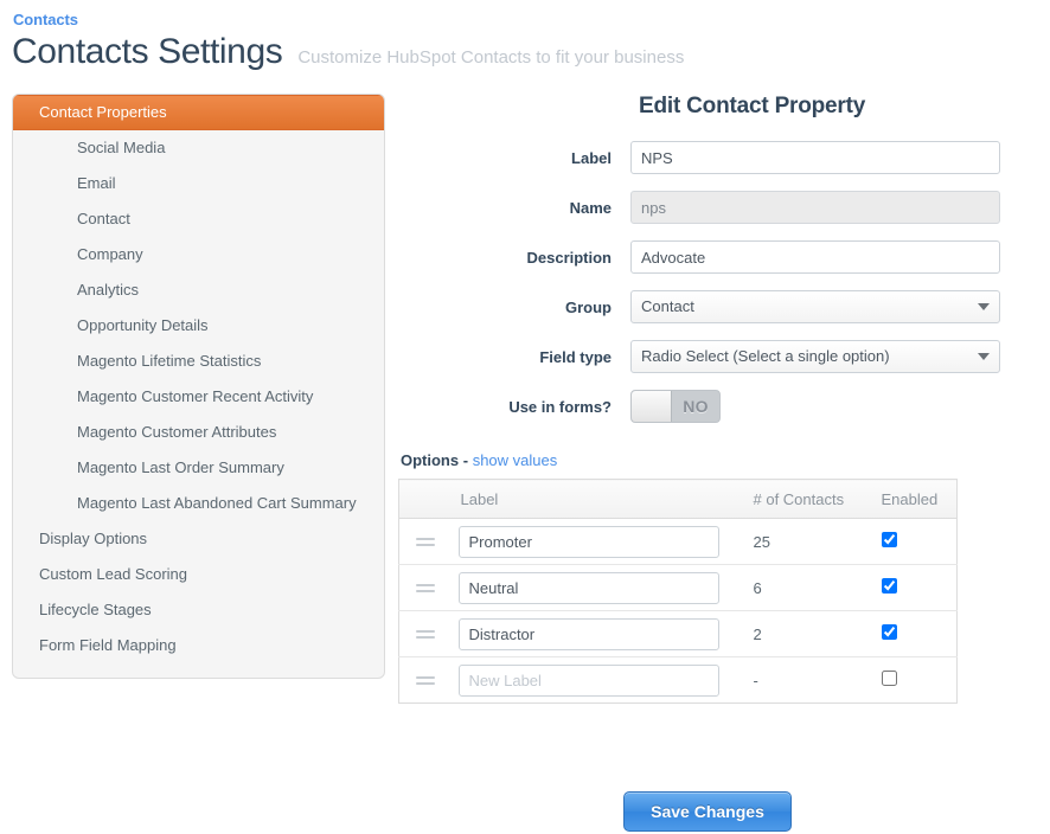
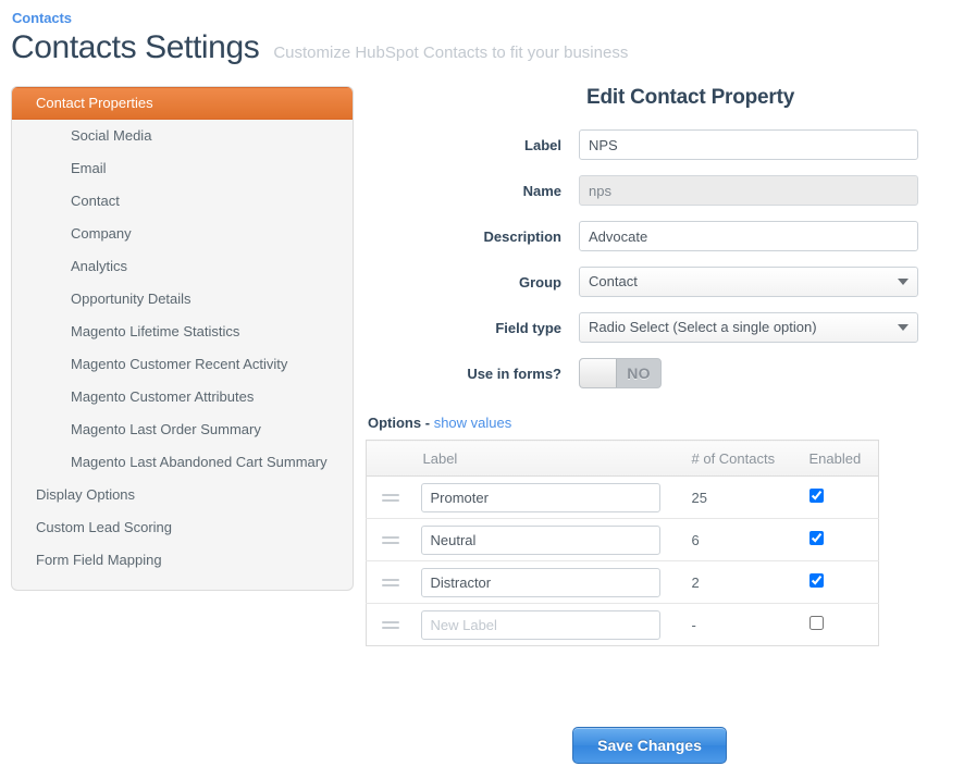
  Contacts
  Contacts Settings
  Customize HubSpot Contacts to fit your business
  Contact Properties
  Social Media
  Email
  Contact
  Company
  Analytics
  Opportunity Details
  Magento Lifetime Statistics
  Magento Customer Recent Activity
  Magento Customer Attributes
  Magento Last Order Summary
  Magento Last Abandoned Cart Summary
  Display Options
  Custom Lead Scoring
- Lifecycle Stages
  Form Field Mapping
  Edit Contact Property
  Label
  NPS
  Name
  nps
  Description
  Advocate
  Group
  Contact
  Field type
  Radio Select (Select a single option)
  Use in forms?
  NO
  Options - show values
  	Label	# of Contacts	Enabled
  	Promoter	25
  	Neutral	6
  	Distractor	2
  	New Label	-
  Save Changes
